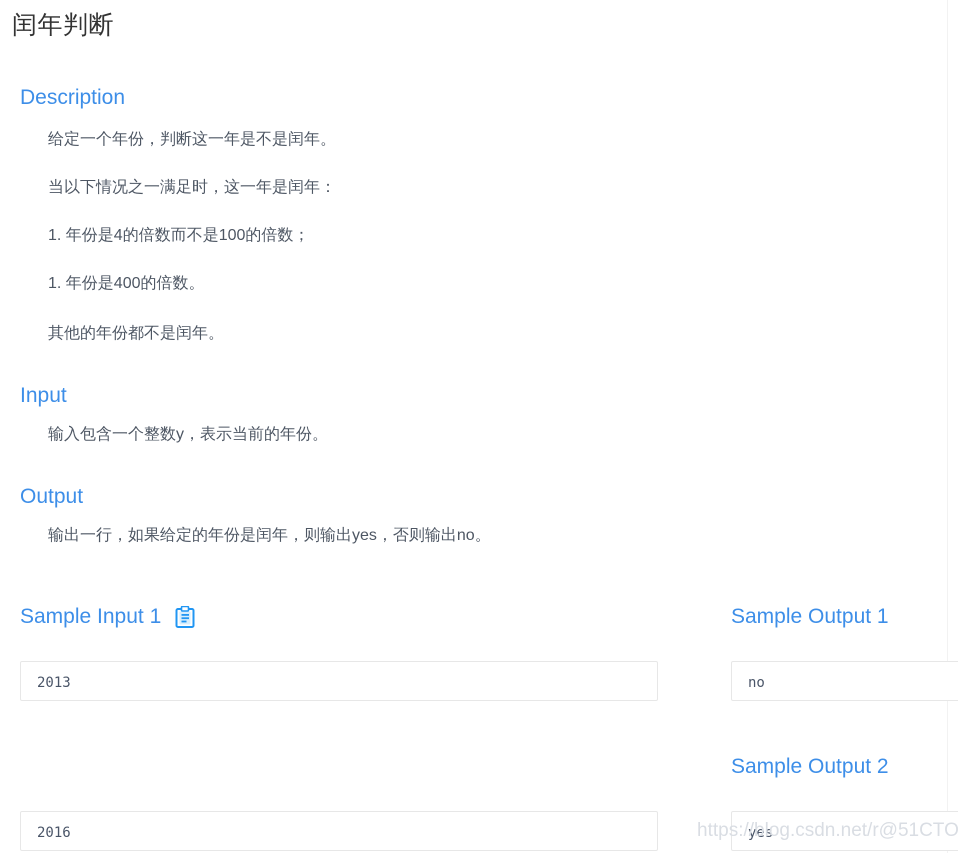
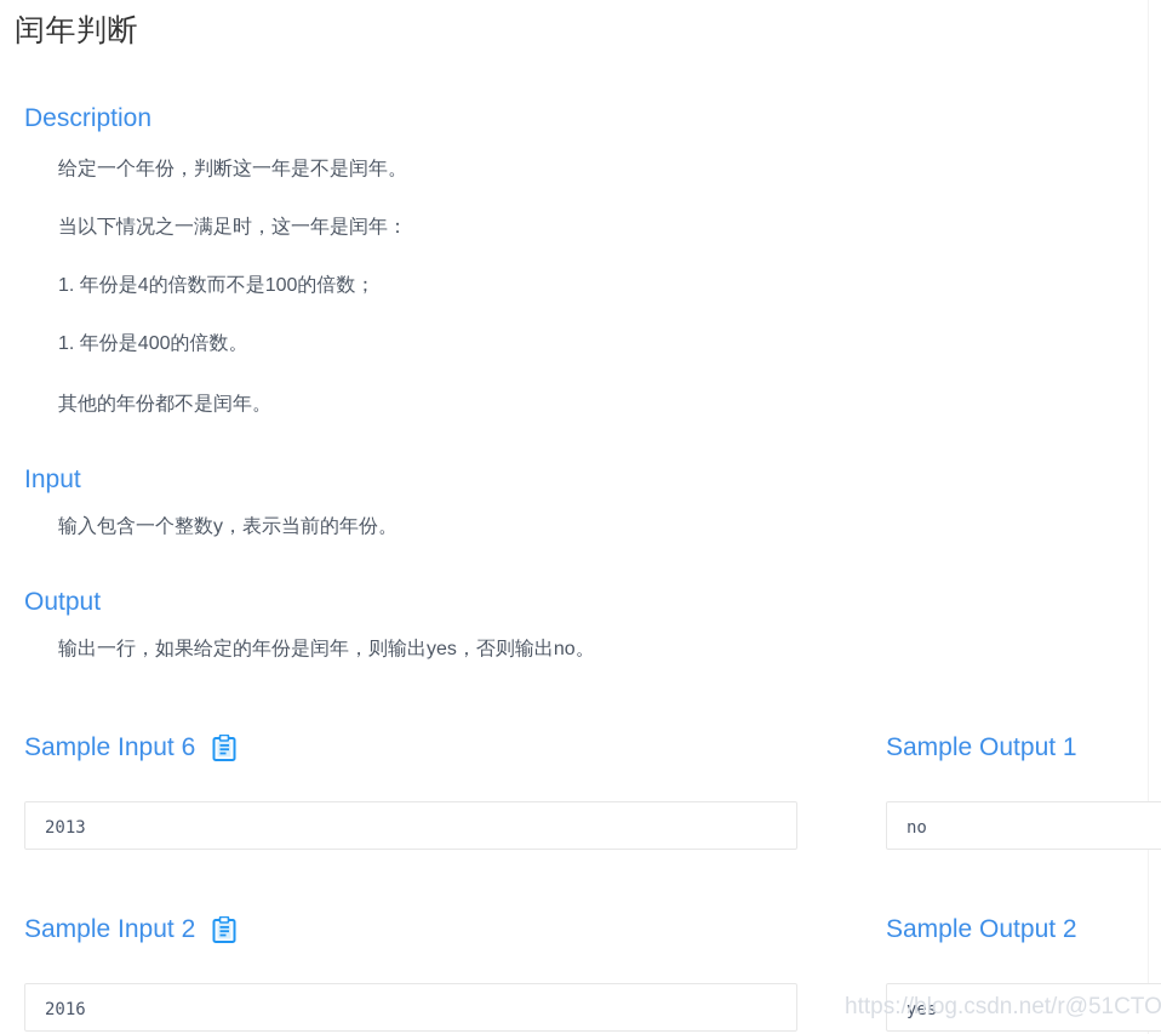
  闰年判断
  Description
  给定一个年份，判断这一年是不是闰年。
  当以下情况之一满足时，这一年是闰年：
  1. 年份是4的倍数而不是100的倍数；
  1. 年份是400的倍数。
  其他的年份都不是闰年。
  Input
  输入包含一个整数y，表示当前的年份。
  Output
  输出一行，如果给定的年份是闰年，则输出yes，否则输出no。
- Sample Input 1
+ Sample Input 6
  2013
  Sample Output 1
  no
+ Sample Input 2
  2016
  Sample Output 2
  yes
  https://blog.csdn.net/r@51CTO
